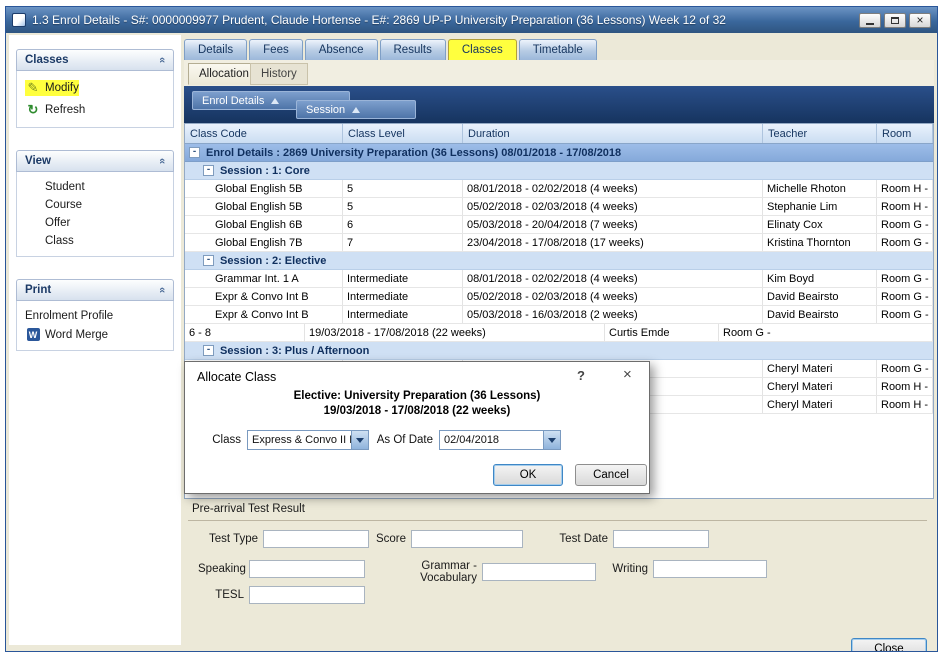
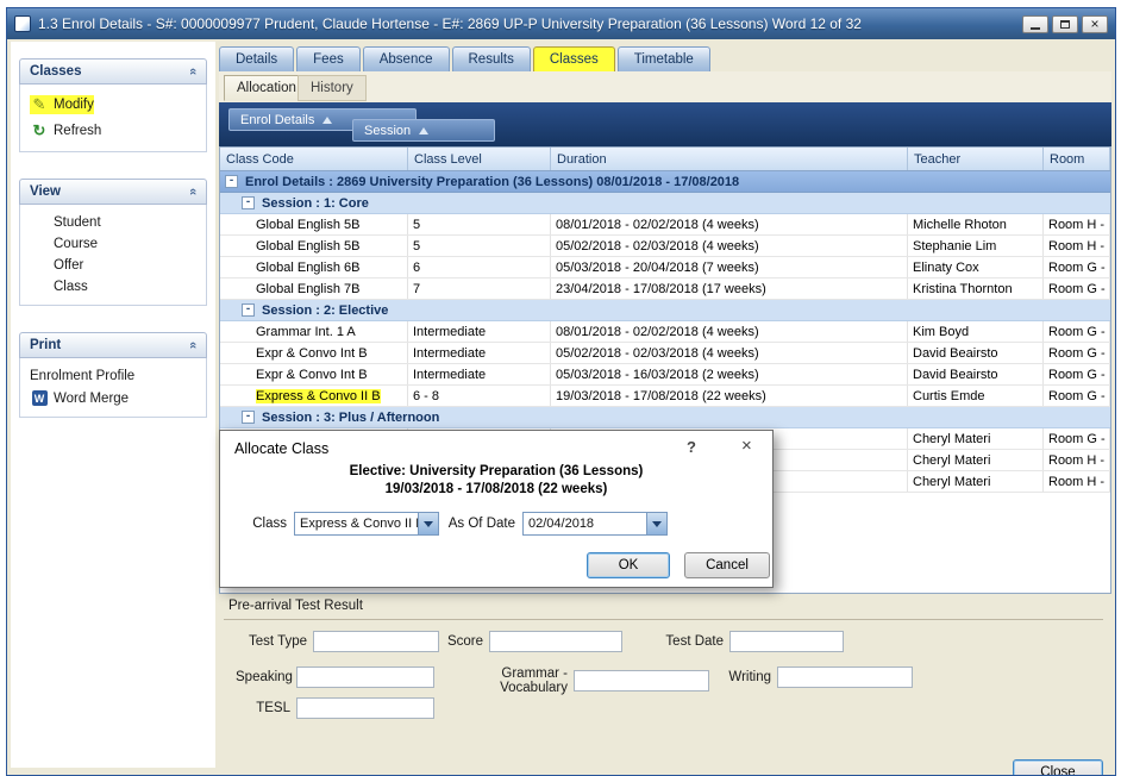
- 1.3 Enrol Details - S#: 0000009977 Prudent, Claude Hortense - E#: 2869 UP-P University Preparation (36 Lessons) Week 12 of 32
+ 1.3 Enrol Details - S#: 0000009977 Prudent, Claude Hortense - E#: 2869 UP-P University Preparation (36 Lessons) Word 12 of 32
  ×
  Classes
  ✎
  Modify
  ↻
  Refresh
  View
  Student
  Course
  Offer
  Class
  Print
  Enrolment Profile
  W
  Word Merge
  Details
  Fees
  Absence
  Results
  Classes
  Timetable
  Allocation
  History
  Enrol Details
  Session
  Class Code
  Class Level
  Duration
  Teacher
  Room
  -
  Enrol Details : 2869 University Preparation (36 Lessons) 08/01/2018 - 17/08/2018
  -
  Session : 1: Core
  Global English 5B
  5
  08/01/2018 - 02/02/2018 (4 weeks)
  Michelle Rhoton
  Room H -
  Global English 5B
  5
  05/02/2018 - 02/03/2018 (4 weeks)
  Stephanie Lim
  Room H -
  Global English 6B
  6
  05/03/2018 - 20/04/2018 (7 weeks)
  Elinaty Cox
  Room G -
  Global English 7B
  7
  23/04/2018 - 17/08/2018 (17 weeks)
  Kristina Thornton
  Room G -
  -
  Session : 2: Elective
  Grammar Int. 1 A
  Intermediate
  08/01/2018 - 02/02/2018 (4 weeks)
  Kim Boyd
  Room G -
  Expr & Convo Int B
  Intermediate
  05/02/2018 - 02/03/2018 (4 weeks)
  David Beairsto
  Room G -
  Expr & Convo Int B
  Intermediate
  05/03/2018 - 16/03/2018 (2 weeks)
  David Beairsto
  Room G -
+ Express & Convo II B
  6 - 8
  19/03/2018 - 17/08/2018 (22 weeks)
  Curtis Emde
  Room G -
  -
  Session : 3: Plus / Afternoon
  Cheryl Materi
  Room G -
  Cheryl Materi
  Room H -
  Cheryl Materi
  Room H -
  Allocate Class
  ?
  ×
  Elective: University Preparation (36 Lessons)
  19/03/2018 - 17/08/2018 (22 weeks)
  Class
  Express & Convo II
  As Of Date
  02/04/2018
  OK
  Cancel
  Pre-arrival Test Result
  Test Type
  Score
  Test Date
  Speaking
  Grammar -Vocabulary
  Writing
  TESL
  Close
